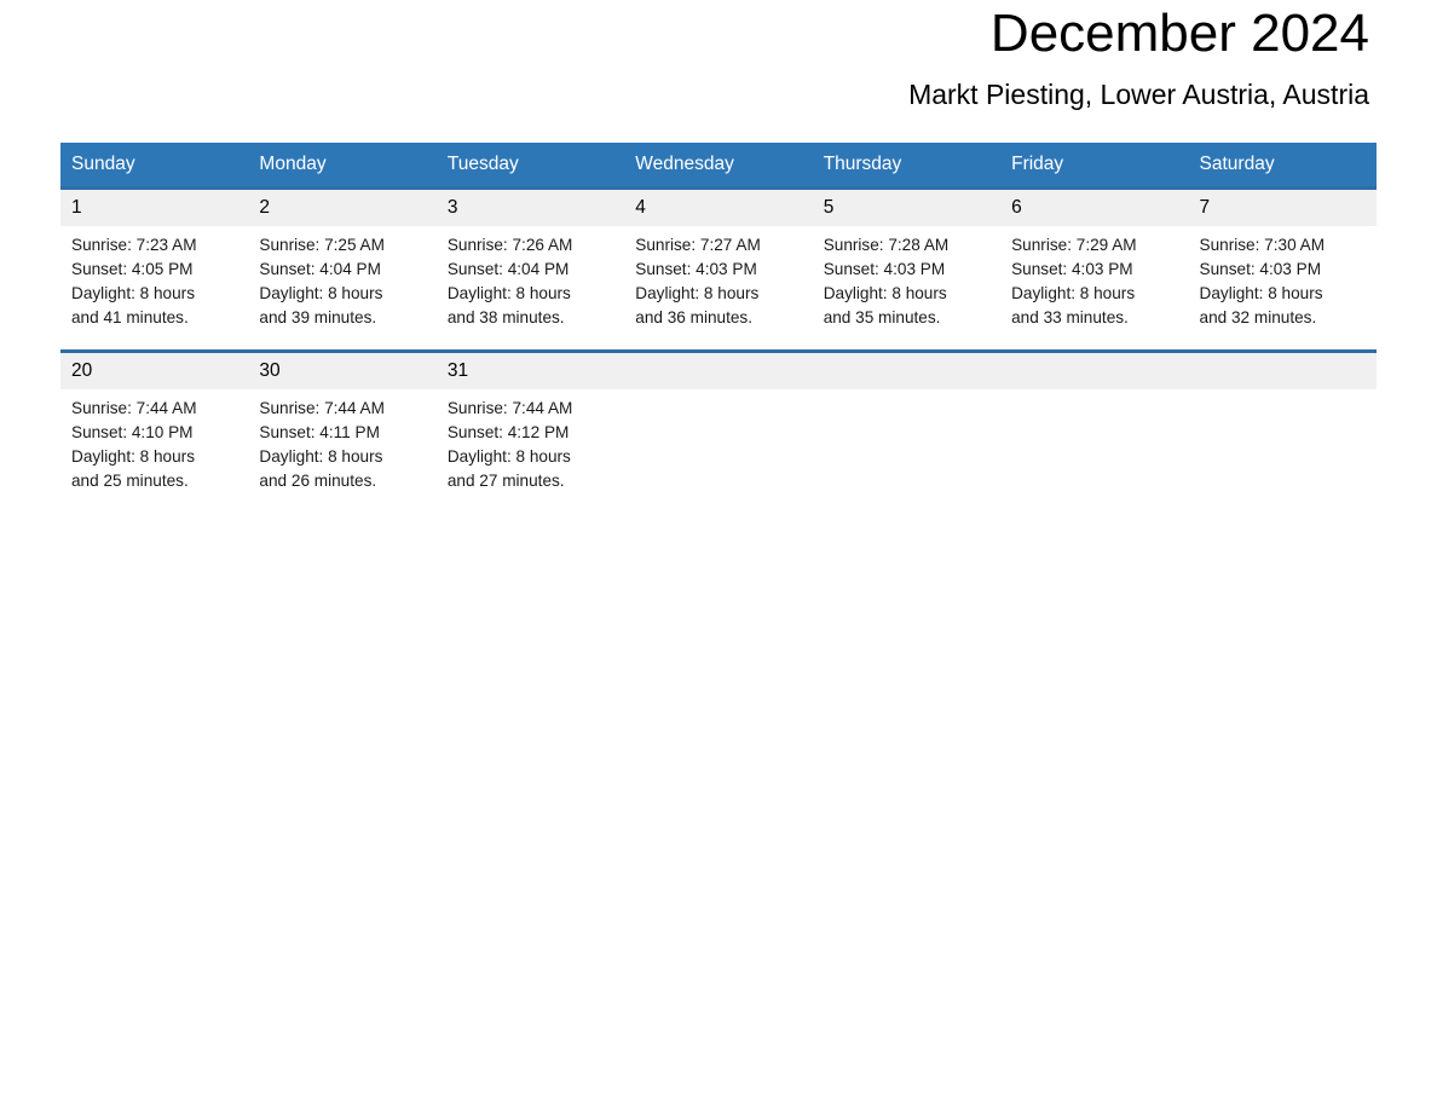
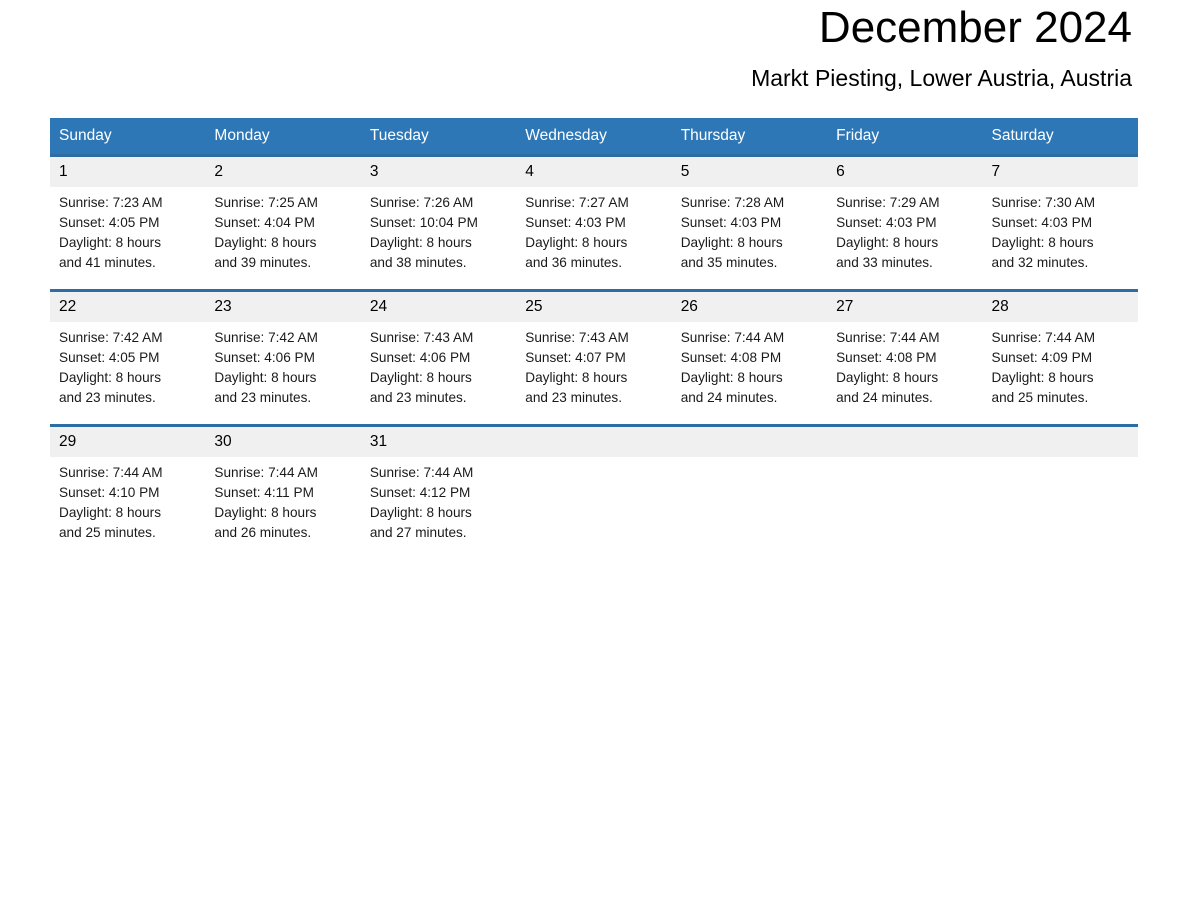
  December 2024
  Markt Piesting, Lower Austria, Austria
  Sunday	Monday	Tuesday	Wednesday	Thursday	Friday	Saturday
- 1Sunrise: 7:23 AM Sunset: 4:05 PM Daylight: 8 hours and 41 minutes.	2Sunrise: 7:25 AM Sunset: 4:04 PM Daylight: 8 hours and 39 minutes.	3Sunrise: 7:26 AM Sunset: 4:04 PM Daylight: 8 hours and 38 minutes.	4Sunrise: 7:27 AM Sunset: 4:03 PM Daylight: 8 hours and 36 minutes.	5Sunrise: 7:28 AM Sunset: 4:03 PM Daylight: 8 hours and 35 minutes.	6Sunrise: 7:29 AM Sunset: 4:03 PM Daylight: 8 hours and 33 minutes.	7Sunrise: 7:30 AM Sunset: 4:03 PM Daylight: 8 hours and 32 minutes.
+ 1Sunrise: 7:23 AM Sunset: 4:05 PM Daylight: 8 hours and 41 minutes.	2Sunrise: 7:25 AM Sunset: 4:04 PM Daylight: 8 hours and 39 minutes.	3Sunrise: 7:26 AM Sunset: 10:04 PM Daylight: 8 hours and 38 minutes.	4Sunrise: 7:27 AM Sunset: 4:03 PM Daylight: 8 hours and 36 minutes.	5Sunrise: 7:28 AM Sunset: 4:03 PM Daylight: 8 hours and 35 minutes.	6Sunrise: 7:29 AM Sunset: 4:03 PM Daylight: 8 hours and 33 minutes.	7Sunrise: 7:30 AM Sunset: 4:03 PM Daylight: 8 hours and 32 minutes.
+ 22Sunrise: 7:42 AM Sunset: 4:05 PM Daylight: 8 hours and 23 minutes.	23Sunrise: 7:42 AM Sunset: 4:06 PM Daylight: 8 hours and 23 minutes.	24Sunrise: 7:43 AM Sunset: 4:06 PM Daylight: 8 hours and 23 minutes.	25Sunrise: 7:43 AM Sunset: 4:07 PM Daylight: 8 hours and 23 minutes.	26Sunrise: 7:44 AM Sunset: 4:08 PM Daylight: 8 hours and 24 minutes.	27Sunrise: 7:44 AM Sunset: 4:08 PM Daylight: 8 hours and 24 minutes.	28Sunrise: 7:44 AM Sunset: 4:09 PM Daylight: 8 hours and 25 minutes.
- 20Sunrise: 7:44 AM Sunset: 4:10 PM Daylight: 8 hours and 25 minutes.	30Sunrise: 7:44 AM Sunset: 4:11 PM Daylight: 8 hours and 26 minutes.	31Sunrise: 7:44 AM Sunset: 4:12 PM Daylight: 8 hours and 27 minutes.
+ 29Sunrise: 7:44 AM Sunset: 4:10 PM Daylight: 8 hours and 25 minutes.	30Sunrise: 7:44 AM Sunset: 4:11 PM Daylight: 8 hours and 26 minutes.	31Sunrise: 7:44 AM Sunset: 4:12 PM Daylight: 8 hours and 27 minutes.
